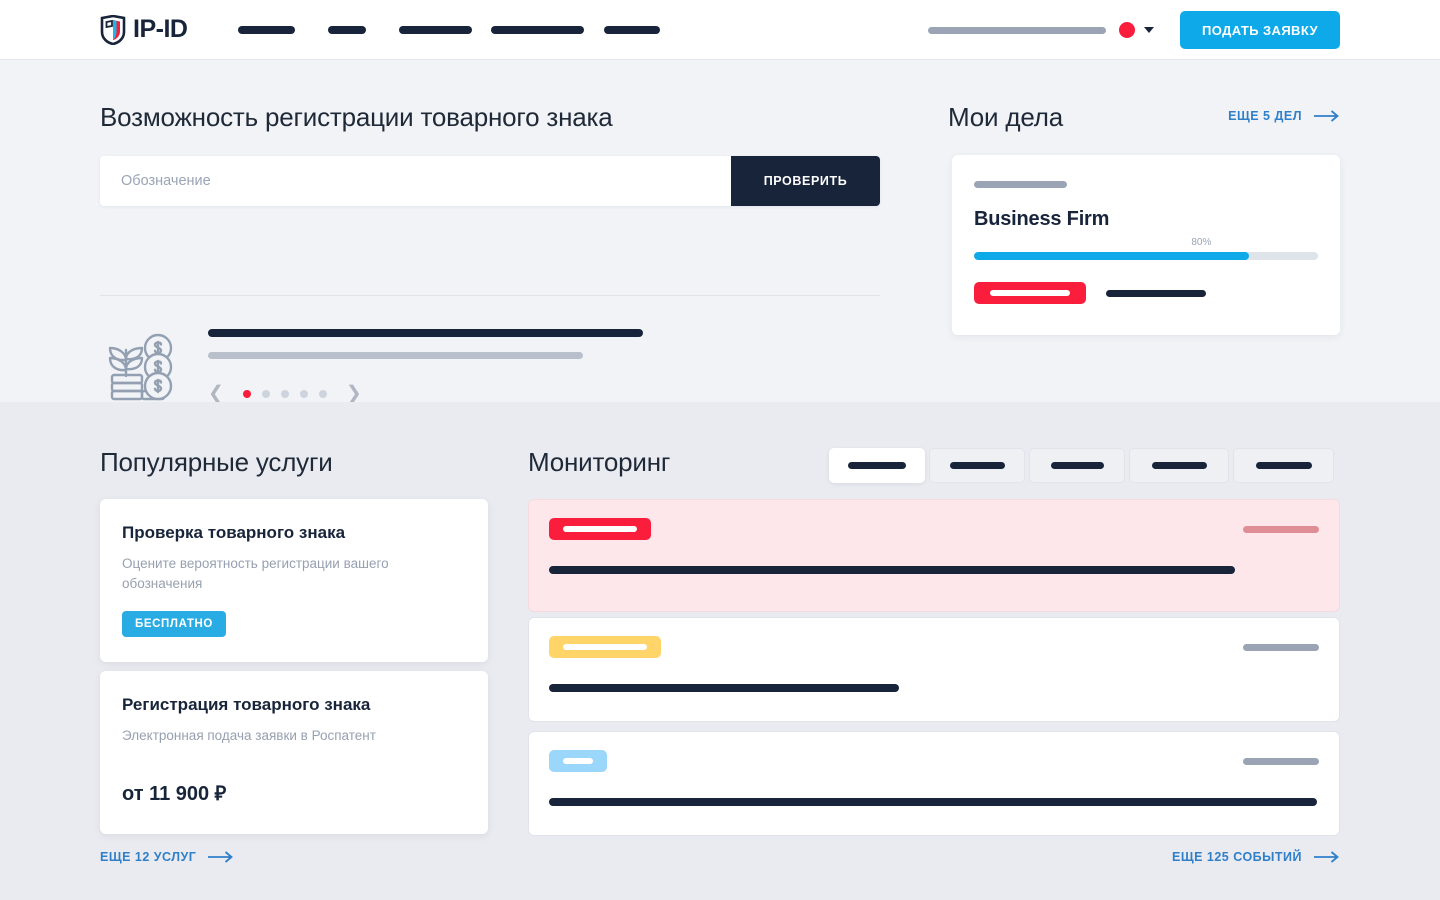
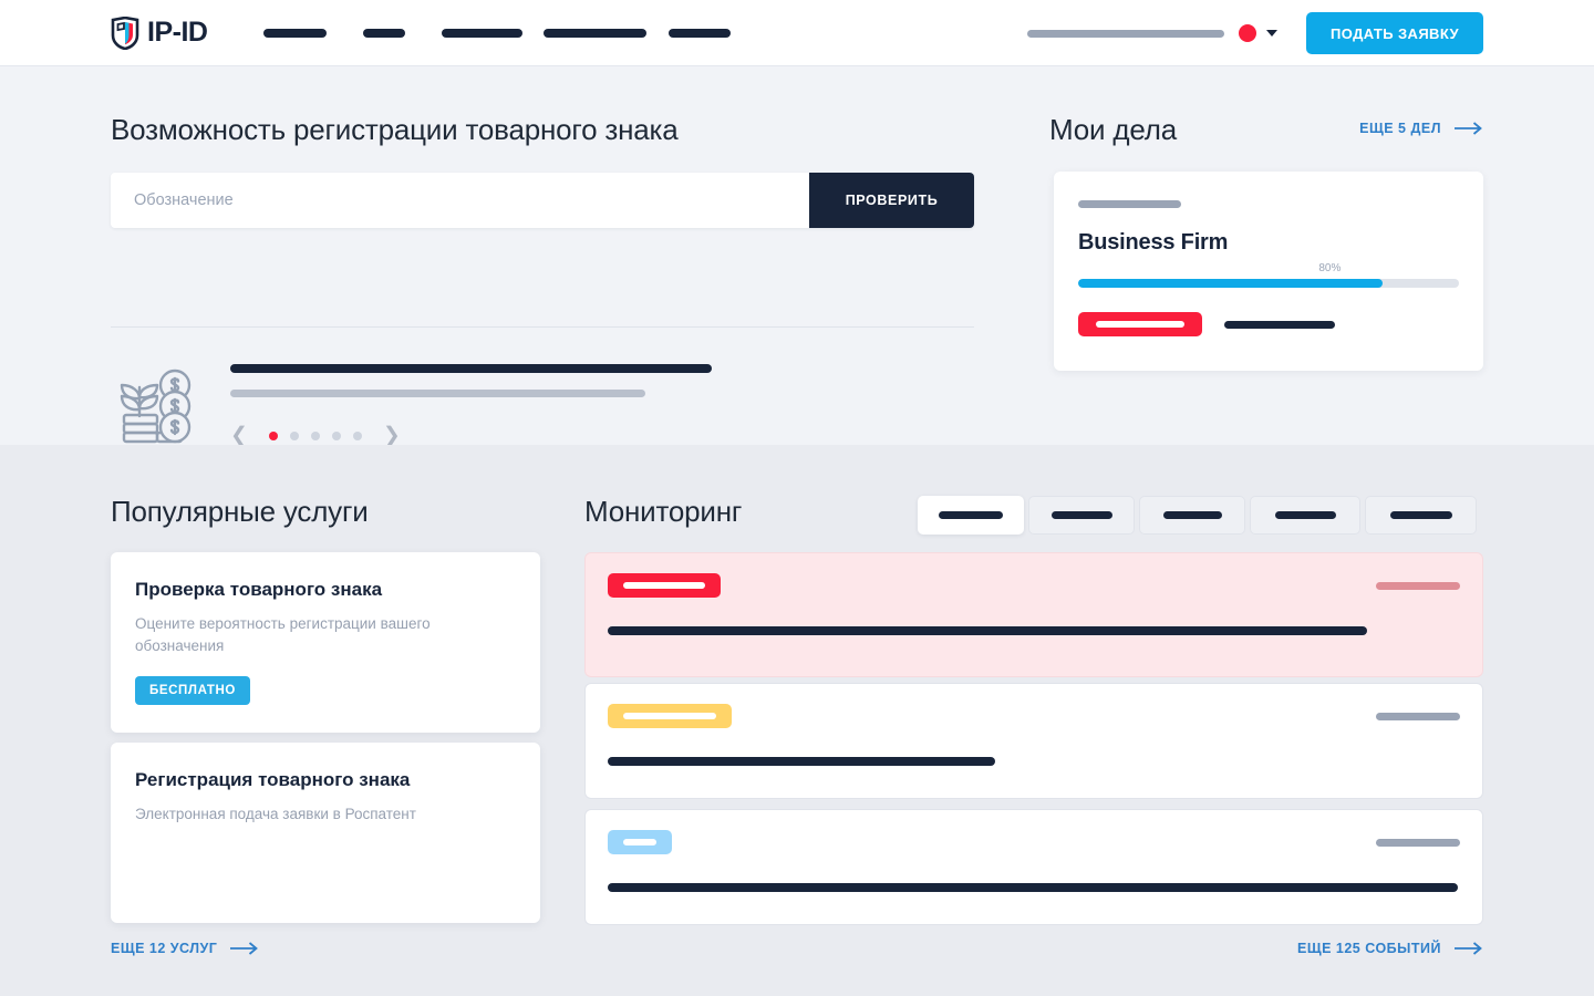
  IP-ID
  ПОДАТЬ ЗАЯВКУ
  Возможность регистрации товарного знака
  Обозначение
  ПРОВЕРИТЬ
  ❮
  ❯
  Мои дела
  ЕЩЕ 5 ДЕЛ
  Business Firm
  80%
  Популярные услуги
  Проверка товарного знака
  Оцените вероятность регистрации вашего обозначения
  БЕСПЛАТНО
  Регистрация товарного знака
  Электронная подача заявки в Роспатент
- от 11 900 ₽
  ЕЩЕ 12 УСЛУГ
  Мониторинг
  ЕЩЕ 125 СОБЫТИЙ
